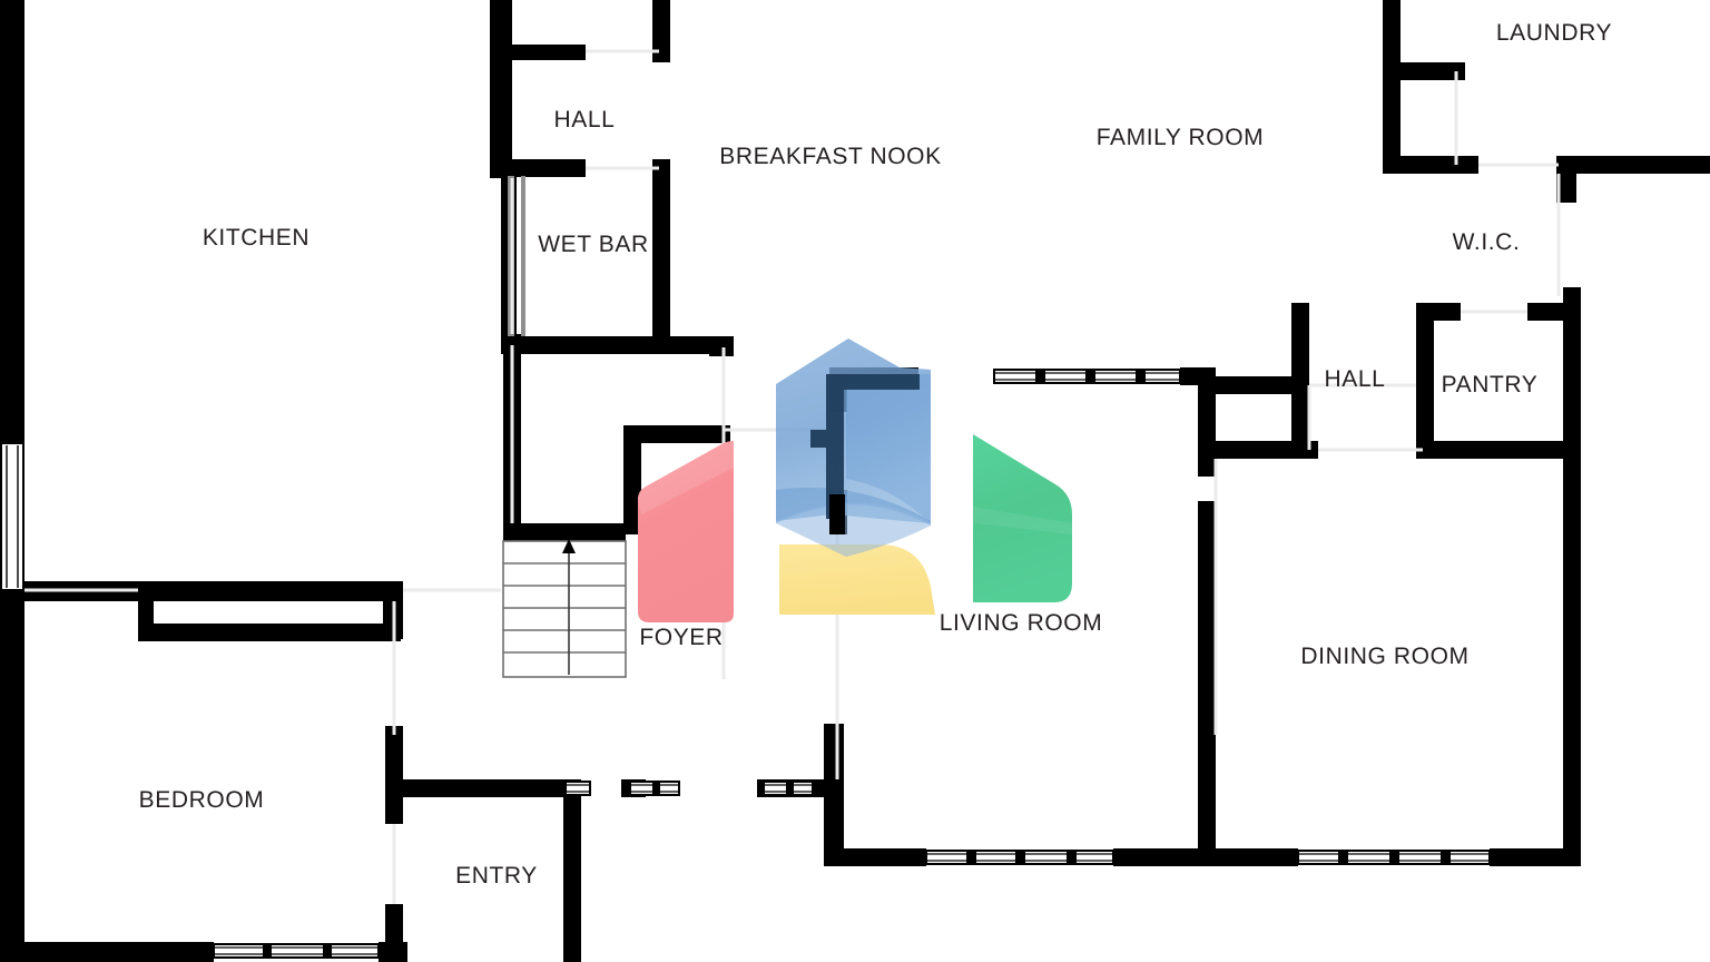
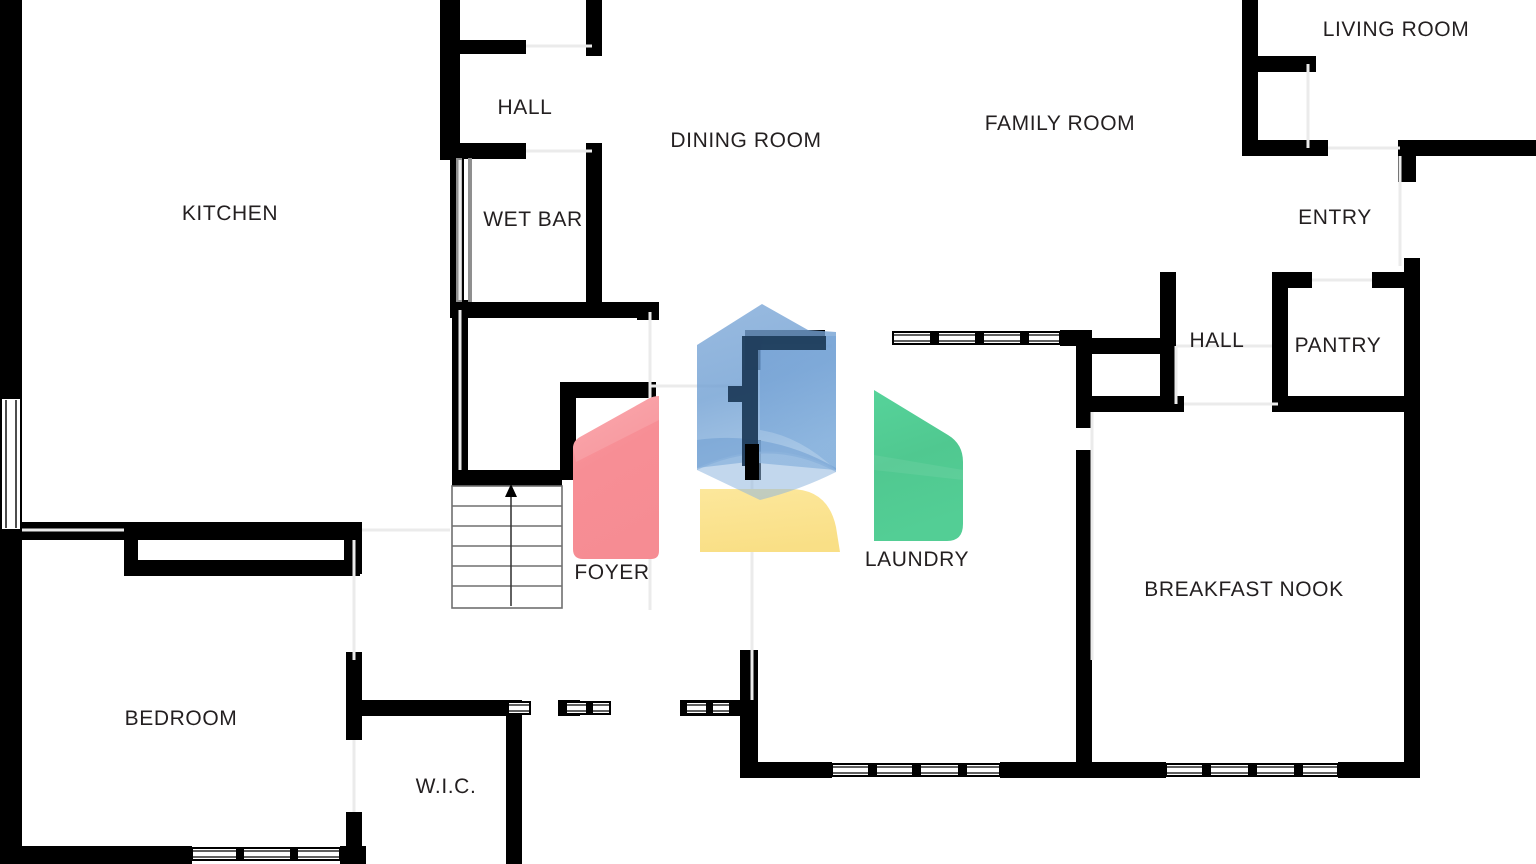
  KITCHEN
  HALL
- BREAKFAST NOOK
+ DINING ROOM
  FAMILY ROOM
- LAUNDRY
+ LIVING ROOM
  WET BAR
- W.I.C.
+ ENTRY
  HALL
  PANTRY
  FOYER
- LIVING ROOM
+ LAUNDRY
- DINING ROOM
+ BREAKFAST NOOK
  BEDROOM
- ENTRY
+ W.I.C.
